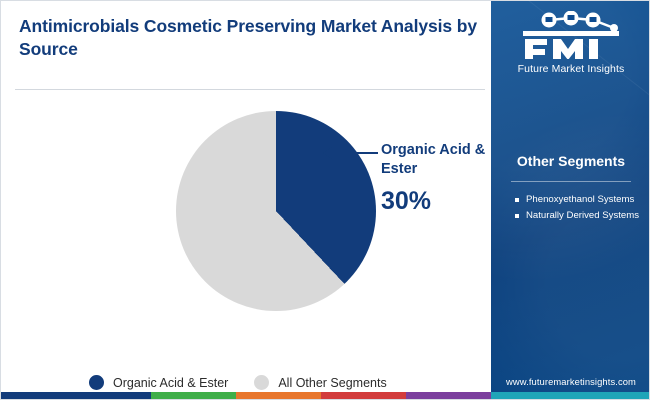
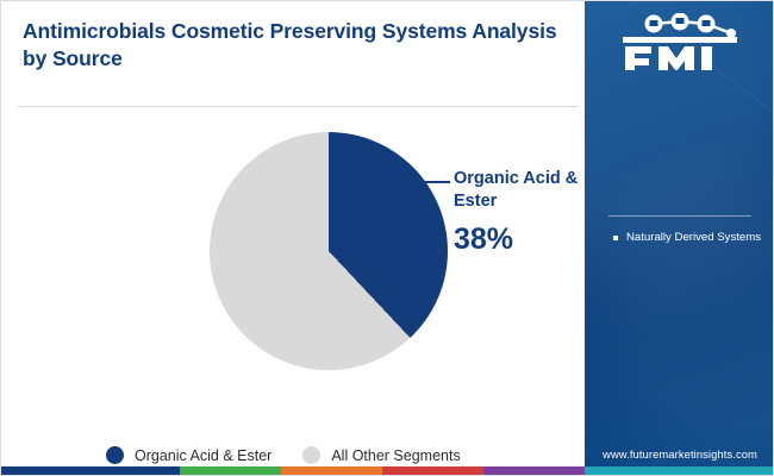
- Antimicrobials Cosmetic Preserving Market Analysis by Source
+ Antimicrobials Cosmetic Preserving Systems Analysis by Source
  Organic Acid & Ester
- 30%
+ 38%
  Organic Acid & Ester
  All Other Segments
- Future Market Insights
- Other Segments
- Phenoxyethanol Systems
  Naturally Derived Systems
  www.futuremarketinsights.com
